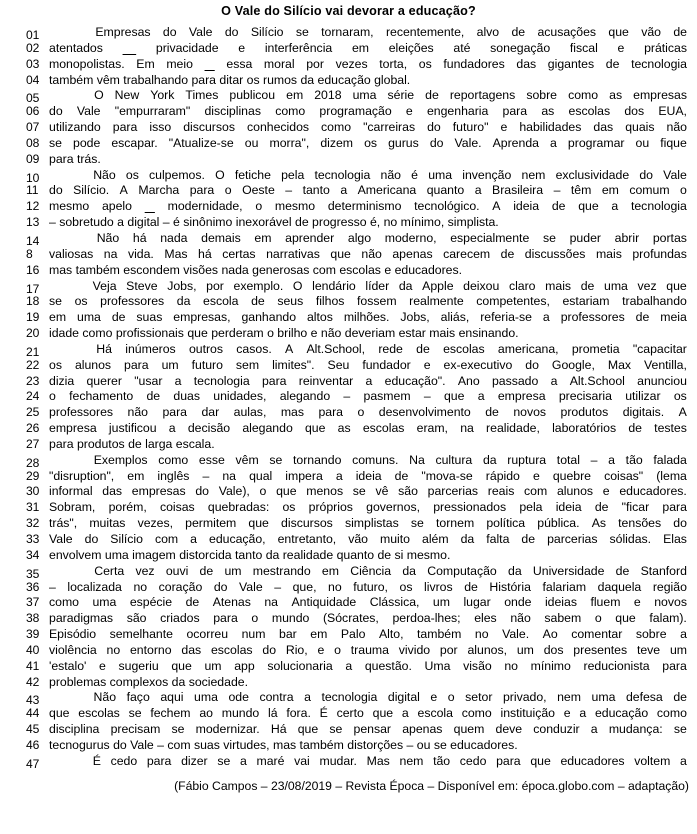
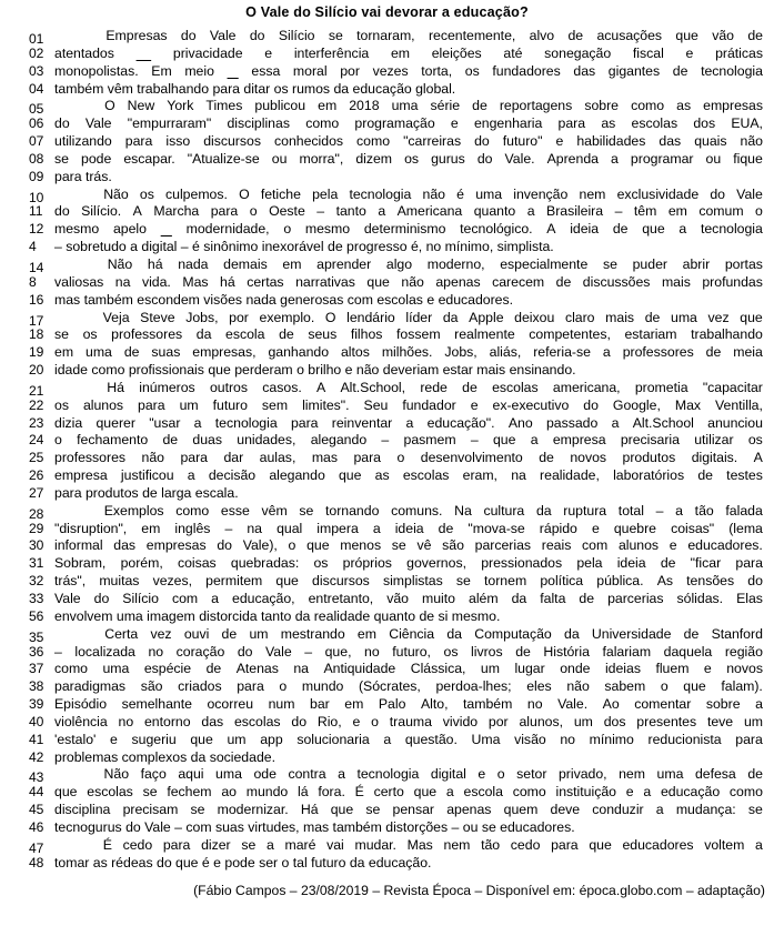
  O Vale do Silício vai devorar a educação?
  01
  Empresas
  do
  Vale
  do
  Silício
  se
  tornaram,
  recentemente,
  alvo
  de
  acusações
  que
  vão
  de
  02
  atentados
  privacidade
  e
  interferência
  em
  eleições
  até
  sonegação
  fiscal
  e
  práticas
  03
  monopolistas.
  Em
  meio
  essa
  moral
  por
  vezes
  torta,
  os
  fundadores
  das
  gigantes
  de
  tecnologia
  04
  também vêm trabalhando para ditar os rumos da educação global.
  05
  O
  New
  York
  Times
  publicou
  em
  2018
  uma
  série
  de
  reportagens
  sobre
  como
  as
  empresas
  06
  do
  Vale
  "empurraram"
  disciplinas
  como
  programação
  e
  engenharia
  para
  as
  escolas
  dos
  EUA,
  07
  utilizando
  para
  isso
  discursos
  conhecidos
  como
  "carreiras
  do
  futuro"
  e
  habilidades
  das
  quais
  não
  08
  se
  pode
  escapar.
  "Atualize-se
  ou
  morra",
  dizem
  os
  gurus
  do
  Vale.
  Aprenda
  a
  programar
  ou
  fique
  09
  para trás.
  10
  Não
  os
  culpemos.
  O
  fetiche
  pela
  tecnologia
  não
  é
  uma
  invenção
  nem
  exclusividade
  do
  Vale
  11
  do
  Silício.
  A
  Marcha
  para
  o
  Oeste
  –
  tanto
  a
  Americana
  quanto
  a
  Brasileira
  –
  têm
  em
  comum
  o
  12
  mesmo
  apelo
  modernidade,
  o
  mesmo
  determinismo
  tecnológico.
  A
  ideia
  de
  que
  a
  tecnologia
- 13
+ 4
  – sobretudo a digital – é sinônimo inexorável de progresso é, no mínimo, simplista.
  14
  Não
  há
  nada
  demais
  em
  aprender
  algo
  moderno,
  especialmente
  se
  puder
  abrir
  portas
  8
  valiosas
  na
  vida.
  Mas
  há
  certas
  narrativas
  que
  não
  apenas
  carecem
  de
  discussões
  mais
  profundas
  16
  mas também escondem visões nada generosas com escolas e educadores.
  17
  Veja
  Steve
  Jobs,
  por
  exemplo.
  O
  lendário
  líder
  da
  Apple
  deixou
  claro
  mais
  de
  uma
  vez
  que
  18
  se
  os
  professores
  da
  escola
  de
  seus
  filhos
  fossem
  realmente
  competentes,
  estariam
  trabalhando
  19
  em
  uma
  de
  suas
  empresas,
  ganhando
  altos
  milhões.
  Jobs,
  aliás,
  referia-se
  a
  professores
  de
  meia
  20
  idade como profissionais que perderam o brilho e não deveriam estar mais ensinando.
  21
  Há
  inúmeros
  outros
  casos.
  A
  Alt.School,
  rede
  de
  escolas
  americana,
  prometia
  "capacitar
  22
  os
  alunos
  para
  um
  futuro
  sem
  limites".
  Seu
  fundador
  e
  ex-executivo
  do
  Google,
  Max
  Ventilla,
  23
  dizia
  querer
  "usar
  a
  tecnologia
  para
  reinventar
  a
  educação".
  Ano
  passado
  a
  Alt.School
  anunciou
  24
  o
  fechamento
  de
  duas
  unidades,
  alegando
  –
  pasmem
  –
  que
  a
  empresa
  precisaria
  utilizar
  os
  25
  professores
  não
  para
  dar
  aulas,
  mas
  para
  o
  desenvolvimento
  de
  novos
  produtos
  digitais.
  A
  26
  empresa
  justificou
  a
  decisão
  alegando
  que
  as
  escolas
  eram,
  na
  realidade,
  laboratórios
  de
  testes
  27
  para produtos de larga escala.
  28
  Exemplos
  como
  esse
  vêm
  se
  tornando
  comuns.
  Na
  cultura
  da
  ruptura
  total
  –
  a
  tão
  falada
  29
  "disruption",
  em
  inglês
  –
  na
  qual
  impera
  a
  ideia
  de
  "mova-se
  rápido
  e
  quebre
  coisas"
  (lema
  30
  informal
  das
  empresas
  do
  Vale),
  o
  que
  menos
  se
  vê
  são
  parcerias
  reais
  com
  alunos
  e
  educadores.
  31
  Sobram,
  porém,
  coisas
  quebradas:
  os
  próprios
  governos,
  pressionados
  pela
  ideia
  de
  "ficar
  para
  32
  trás",
  muitas
  vezes,
  permitem
  que
  discursos
  simplistas
  se
  tornem
  política
  pública.
  As
  tensões
  do
  33
  Vale
  do
  Silício
  com
  a
  educação,
  entretanto,
  vão
  muito
  além
  da
  falta
  de
  parcerias
  sólidas.
  Elas
- 34
+ 56
  envolvem uma imagem distorcida tanto da realidade quanto de si mesmo.
  35
  Certa
  vez
  ouvi
  de
  um
  mestrando
  em
  Ciência
  da
  Computação
  da
  Universidade
  de
  Stanford
  36
  –
  localizada
  no
  coração
  do
  Vale
  –
  que,
  no
  futuro,
  os
  livros
  de
  História
  falariam
  daquela
  região
  37
  como
  uma
  espécie
  de
  Atenas
  na
  Antiquidade
  Clássica,
  um
  lugar
  onde
  ideias
  fluem
  e
  novos
  38
  paradigmas
  são
  criados
  para
  o
  mundo
  (Sócrates,
  perdoa-lhes;
  eles
  não
  sabem
  o
  que
  falam).
  39
  Episódio
  semelhante
  ocorreu
  num
  bar
  em
  Palo
  Alto,
  também
  no
  Vale.
  Ao
  comentar
  sobre
  a
  40
  violência
  no
  entorno
  das
  escolas
  do
  Rio,
  e
  o
  trauma
  vivido
  por
  alunos,
  um
  dos
  presentes
  teve
  um
  41
  'estalo'
  e
  sugeriu
  que
  um
  app
  solucionaria
  a
  questão.
  Uma
  visão
  no
  mínimo
  reducionista
  para
  42
  problemas complexos da sociedade.
  43
  Não
  faço
  aqui
  uma
  ode
  contra
  a
  tecnologia
  digital
  e
  o
  setor
  privado,
  nem
  uma
  defesa
  de
  44
  que
  escolas
  se
  fechem
  ao
  mundo
  lá
  fora.
  É
  certo
  que
  a
  escola
  como
  instituição
  e
  a
  educação
  como
  45
  disciplina
  precisam
  se
  modernizar.
  Há
  que
  se
  pensar
  apenas
  quem
  deve
  conduzir
  a
  mudança:
  se
  46
  tecnogurus do Vale – com suas virtudes, mas também distorções – ou se educadores.
  47
  É
  cedo
  para
  dizer
  se
  a
  maré
  vai
  mudar.
  Mas
  nem
  tão
  cedo
  para
  que
  educadores
  voltem
  a
+ 48
+ tomar as rédeas do que é e pode ser o tal futuro da educação.
  (Fábio Campos – 23/08/2019 – Revista Época – Disponível em: época.globo.com – adaptação)
